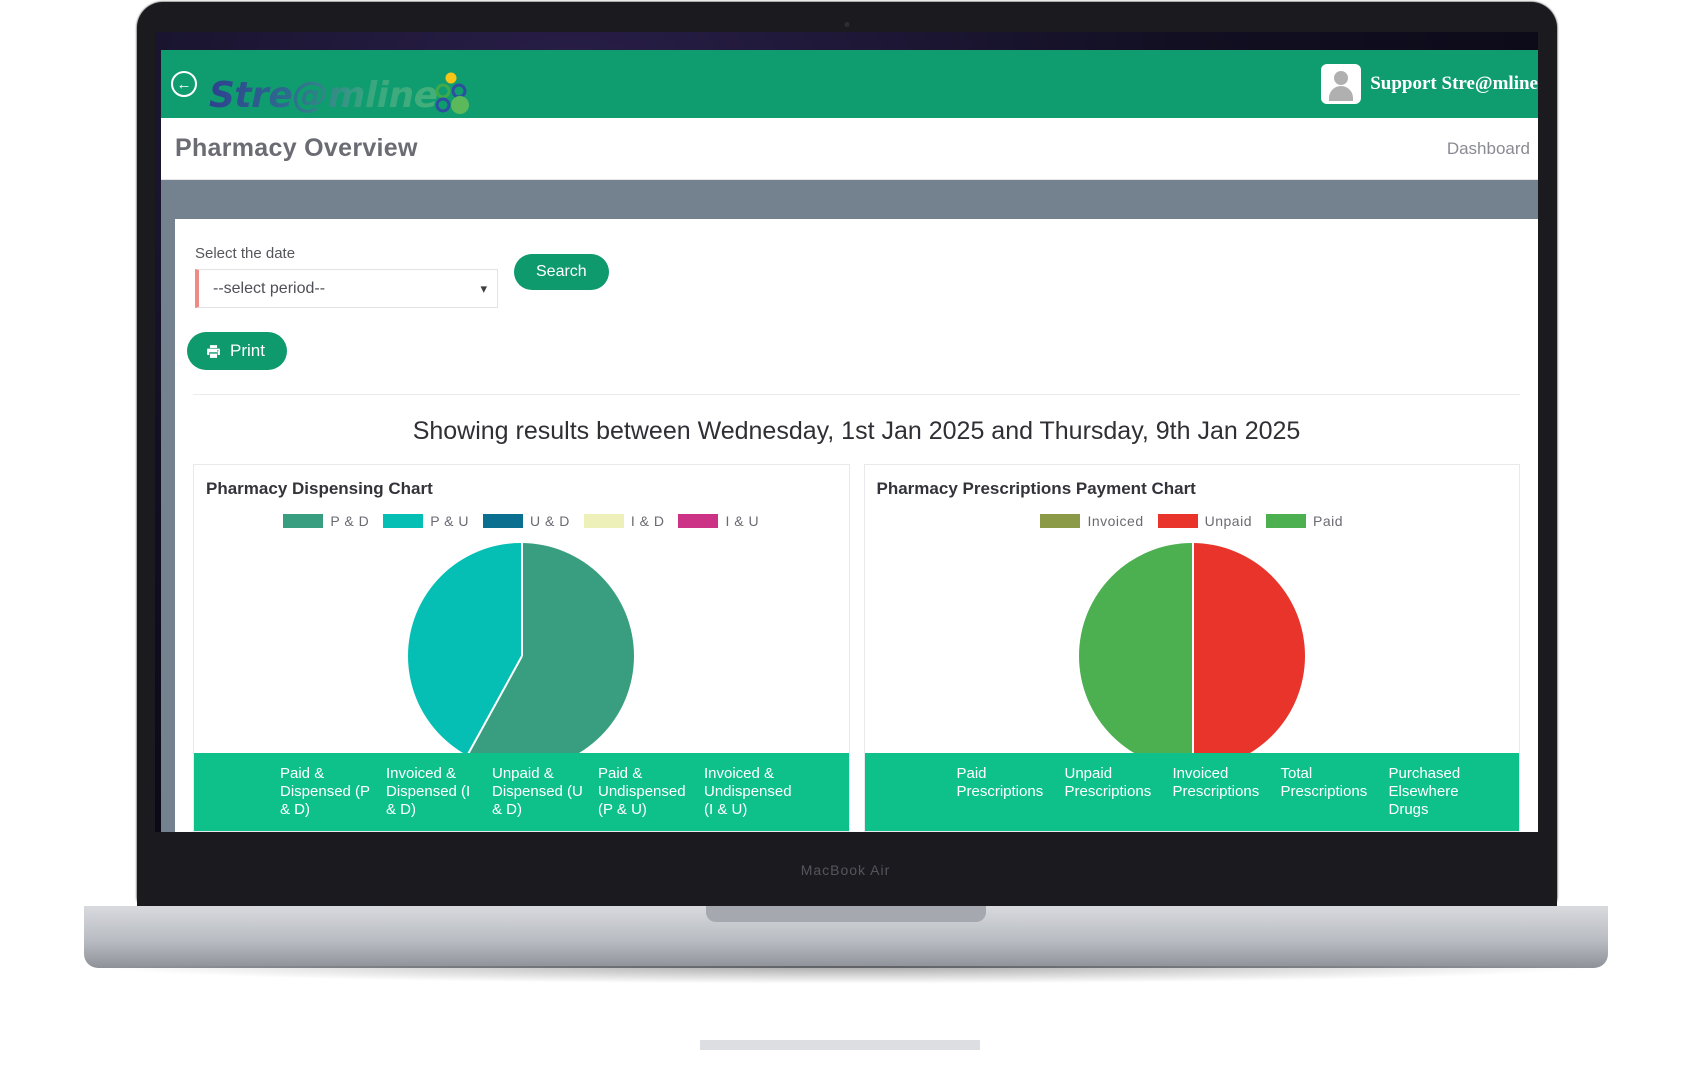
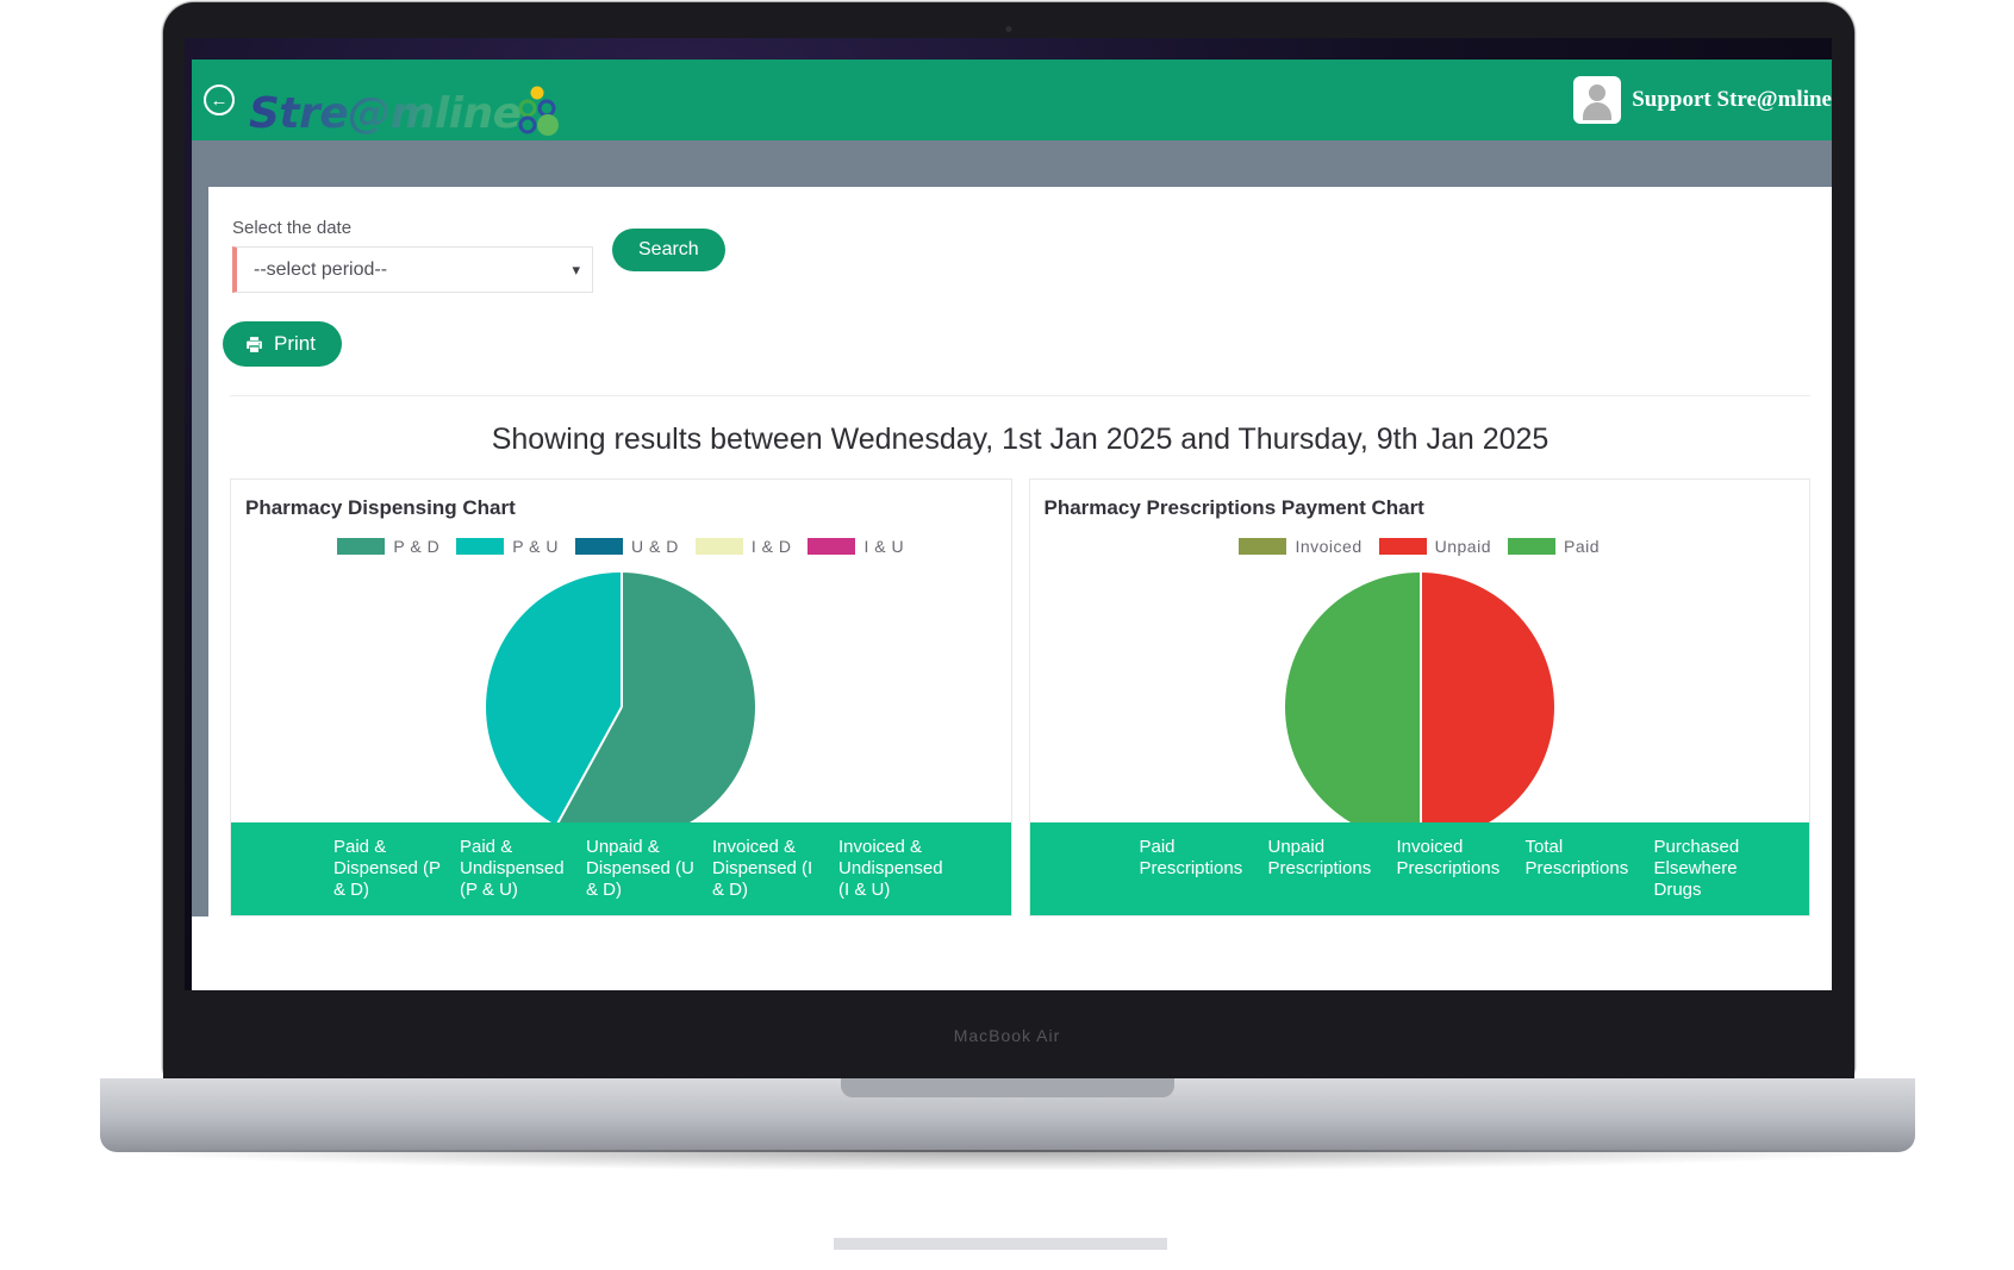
  ←
  Stre@mline
  Support Stre@mline
- Pharmacy Overview
- Dashboard
  Select the date
  --select period--
  ▾
  Search
  Print
  Showing results between Wednesday, 1st Jan 2025 and Thursday, 9th Jan 2025
  Pharmacy Dispensing Chart
  P & D
  P & U
  U & D
  I & D
  I & U
  Paid & Dispensed (P & D)
- Invoiced & Dispensed (I & D)
+ Paid & Undispensed (P & U)
  Unpaid & Dispensed (U & D)
- Paid & Undispensed (P & U)
+ Invoiced & Dispensed (I & D)
  Invoiced & Undispensed (I & U)
  Pharmacy Prescriptions Payment Chart
  Invoiced
  Unpaid
  Paid
  Paid Prescriptions
  Unpaid Prescriptions
  Invoiced Prescriptions
  Total Prescriptions
  Purchased Elsewhere Drugs
  MacBook Air
